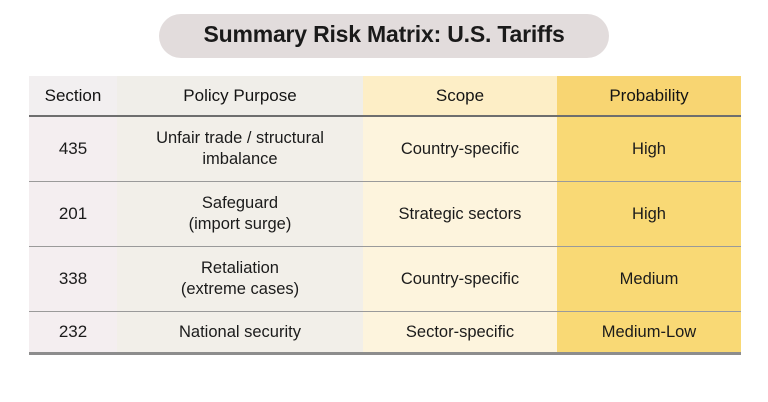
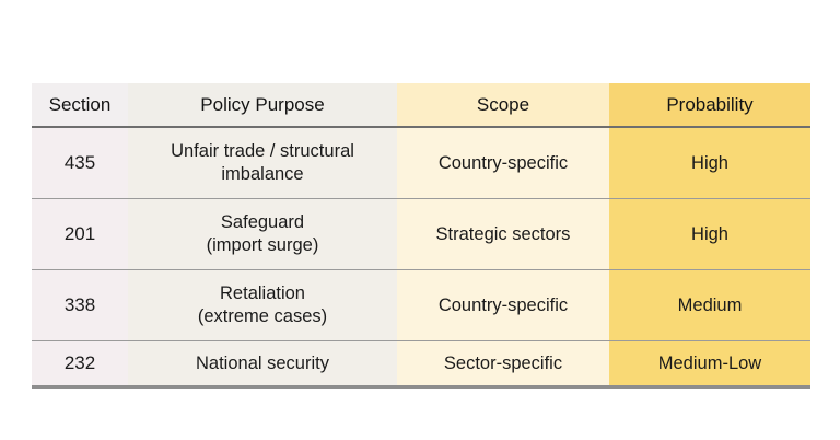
- Summary Risk Matrix: U.S. Tariffs
  Section	Policy Purpose	Scope	Probability
  435	Unfair trade / structural imbalance	Country-specific	High
  201	Safeguard (import surge)	Strategic sectors	High
  338	Retaliation (extreme cases)	Country-specific	Medium
  232	National security	Sector-specific	Medium-Low
